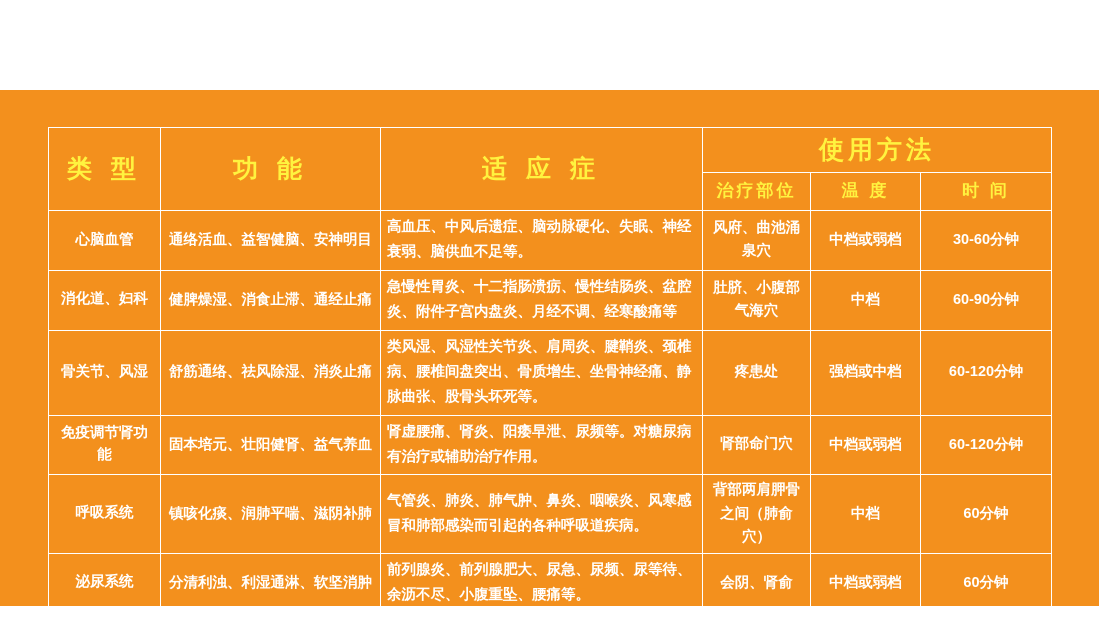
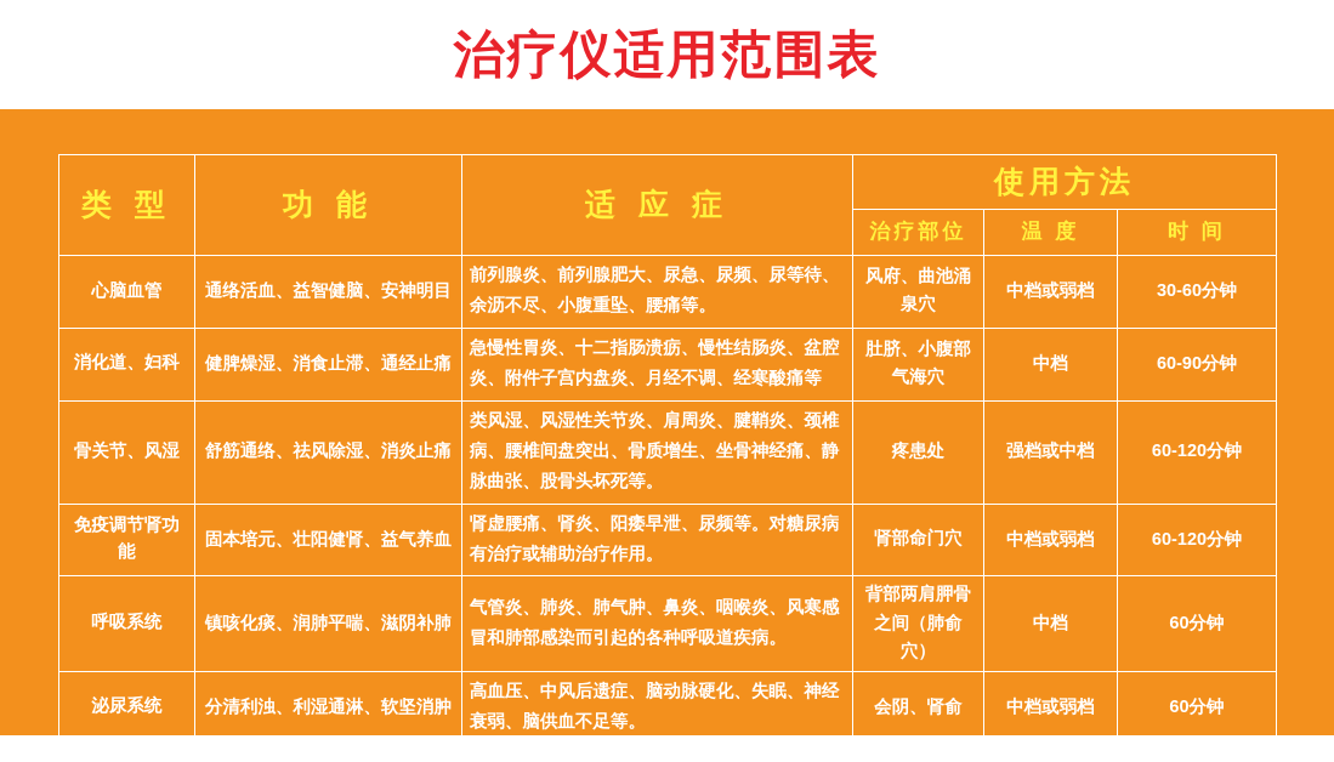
+ 治疗仪适用范围表
  类 型	功 能	适 应 症	使用方法
  治疗部位	温 度	时 间
- 心脑血管	通络活血、益智健脑、安神明目	高血压、中风后遗症、脑动脉硬化、失眠、神经衰弱、脑供血不足等。	风府、曲池涌泉穴	中档或弱档	30-60分钟
+ 心脑血管	通络活血、益智健脑、安神明目	前列腺炎、前列腺肥大、尿急、尿频、尿等待、余沥不尽、小腹重坠、腰痛等。	风府、曲池涌泉穴	中档或弱档	30-60分钟
  消化道、妇科	健脾燥湿、消食止滞、通经止痛	急慢性胃炎、十二指肠溃疬、慢性结肠炎、盆腔炎、附件子宫内盘炎、月经不调、经寒酸痛等	肚脐、小腹部气海穴	中档	60-90分钟
  骨关节、风湿	舒筋通络、祛风除湿、消炎止痛	类风湿、风湿性关节炎、肩周炎、腱鞘炎、颈椎病、腰椎间盘突出、骨质增生、坐骨神经痛、静脉曲张、股骨头坏死等。	疼患处	强档或中档	60-120分钟
  免疫调节肾功能	固本培元、壮阳健肾、益气养血	肾虚腰痛、肾炎、阳痿早泄、尿频等。对糖尿病有治疗或辅助治疗作用。	肾部命门穴	中档或弱档	60-120分钟
  呼吸系统	镇咳化痰、润肺平喘、滋阴补肺	气管炎、肺炎、肺气肿、鼻炎、咽喉炎、风寒感冒和肺部感染而引起的各种呼吸道疾病。	背部两肩胛骨之间（肺俞穴）	中档	60分钟
- 泌尿系统	分清利浊、利湿通淋、软坚消肿	前列腺炎、前列腺肥大、尿急、尿频、尿等待、余沥不尽、小腹重坠、腰痛等。	会阴、肾俞	中档或弱档	60分钟
+ 泌尿系统	分清利浊、利湿通淋、软坚消肿	高血压、中风后遗症、脑动脉硬化、失眠、神经衰弱、脑供血不足等。	会阴、肾俞	中档或弱档	60分钟
